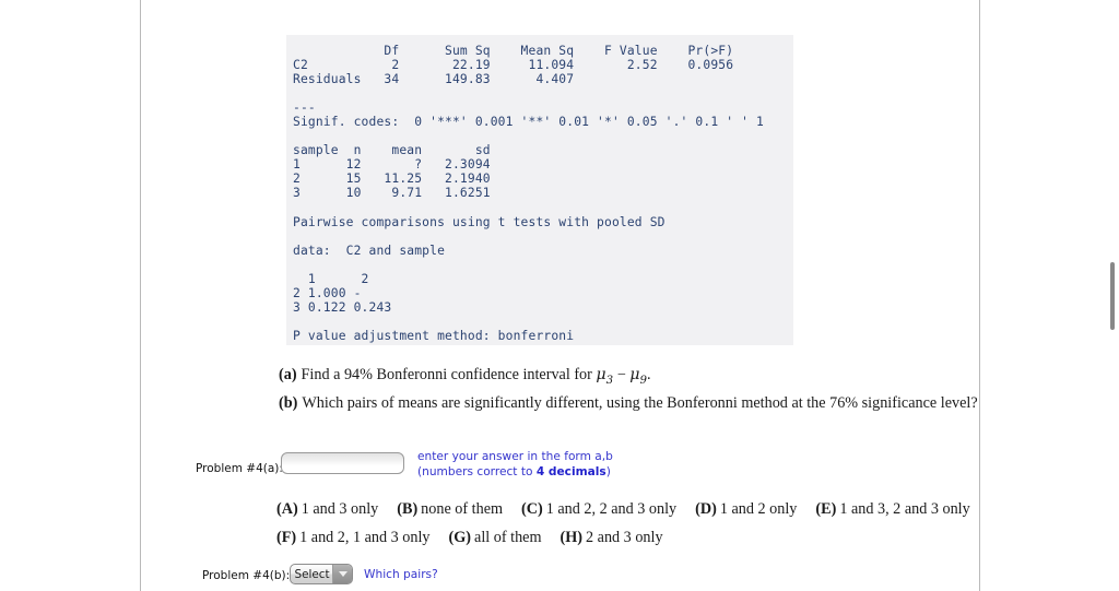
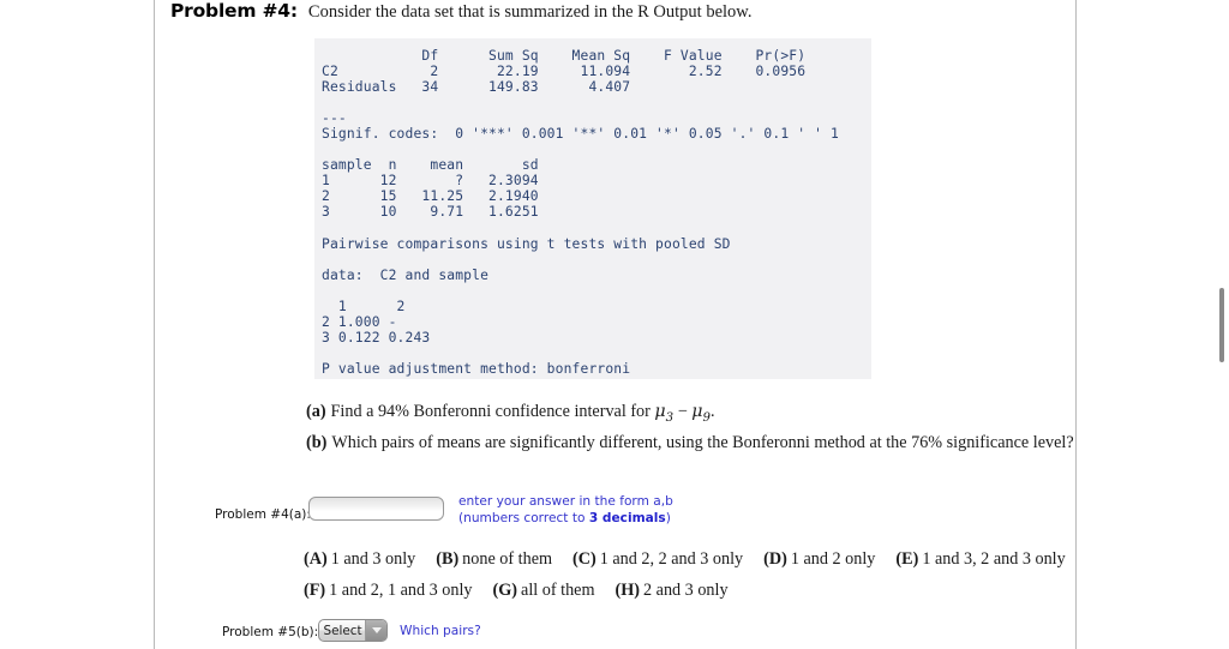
+ Problem #4: Consider the data set that is summarized in the R Output below.
  Df Sum Sq Mean Sq F Value Pr(>F)
  C2 2 22.19 11.094 2.52 0.0956
  Residuals 34 149.83 4.407
  ---
  Signif. codes: 0 '***' 0.001 '**' 0.01 '*' 0.05 '.' 0.1 ' ' 1
  sample n mean sd
  1 12 ? 2.3094
  2 15 11.25 2.1940
  3 10 9.71 1.6251
  Pairwise comparisons using t tests with pooled SD
  data: C2 and sample
  1 2
  2 1.000 -
  3 0.122 0.243
  P value adjustment method: bonferroni
  (a) Find a 94% Bonferonni confidence interval for μ3 − μ9.
  (b) Which pairs of means are significantly different, using the Bonferonni method at the 76% significance level?
  Problem #4(a)
  enter your answer in the form a,b
- (numbers correct to 4 decimals)
+ (numbers correct to 3 decimals)
  (A) 1 and 3 only (B) none of them (C) 1 and 2, 2 and 3 only (D) 1 and 2 only (E) 1 and 3, 2 and 3 only
  (F) 1 and 2, 1 and 3 only (G) all of them (H) 2 and 3 only
- Problem #4(b):
+ Problem #5(b):
  Select
  Which pairs?
